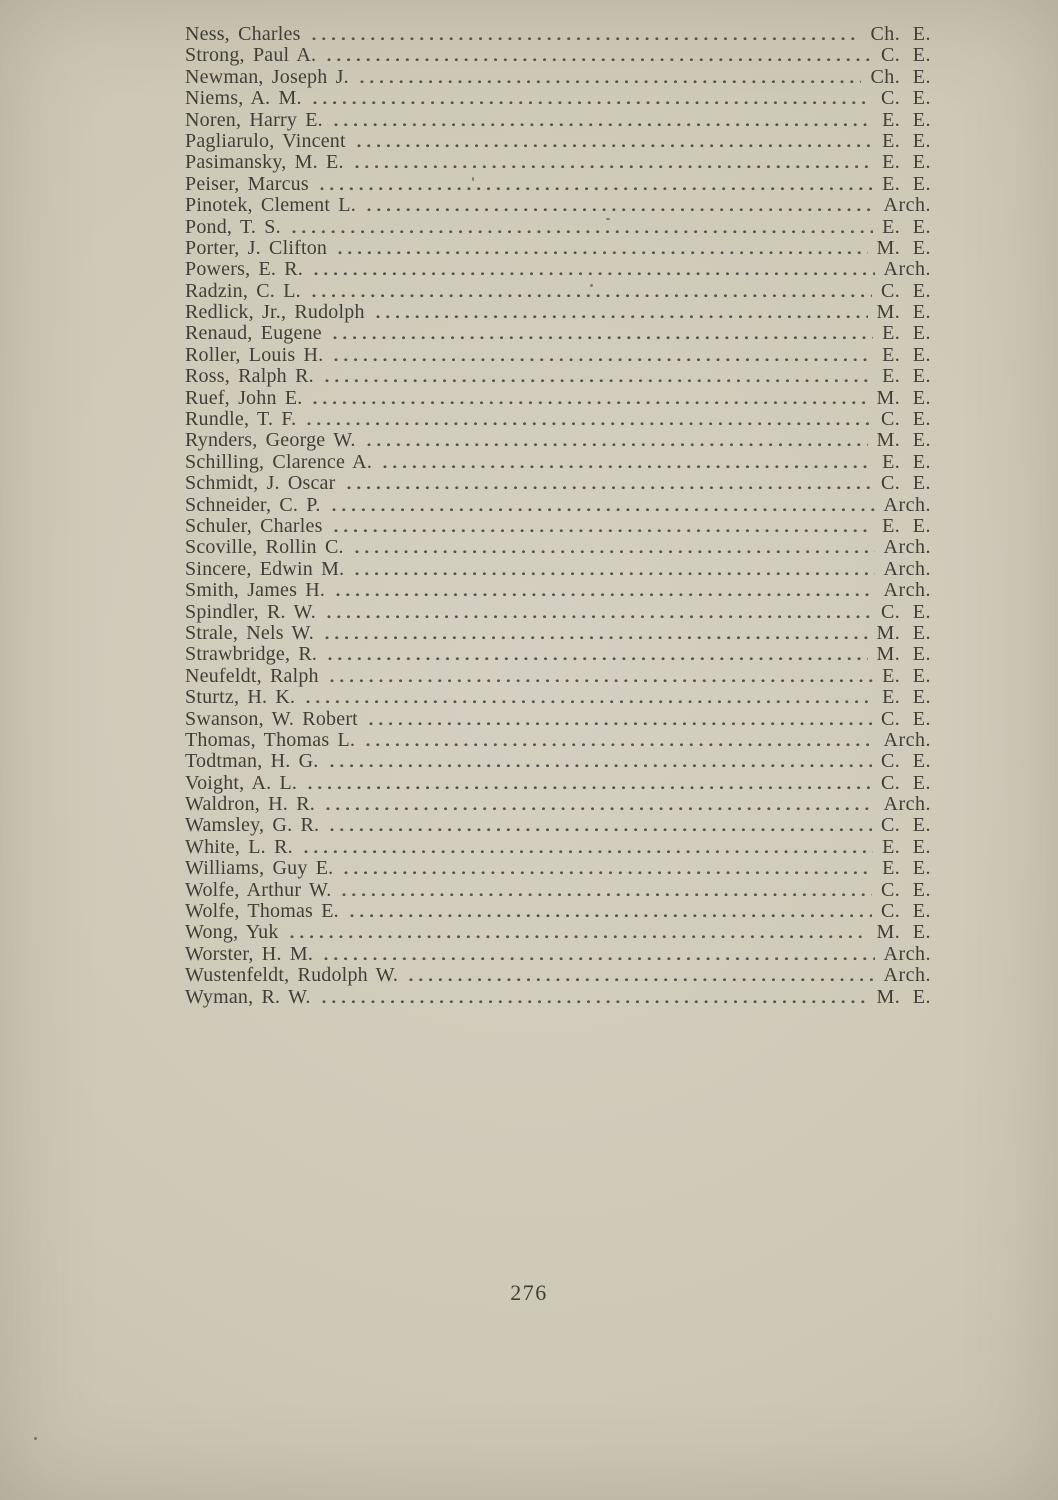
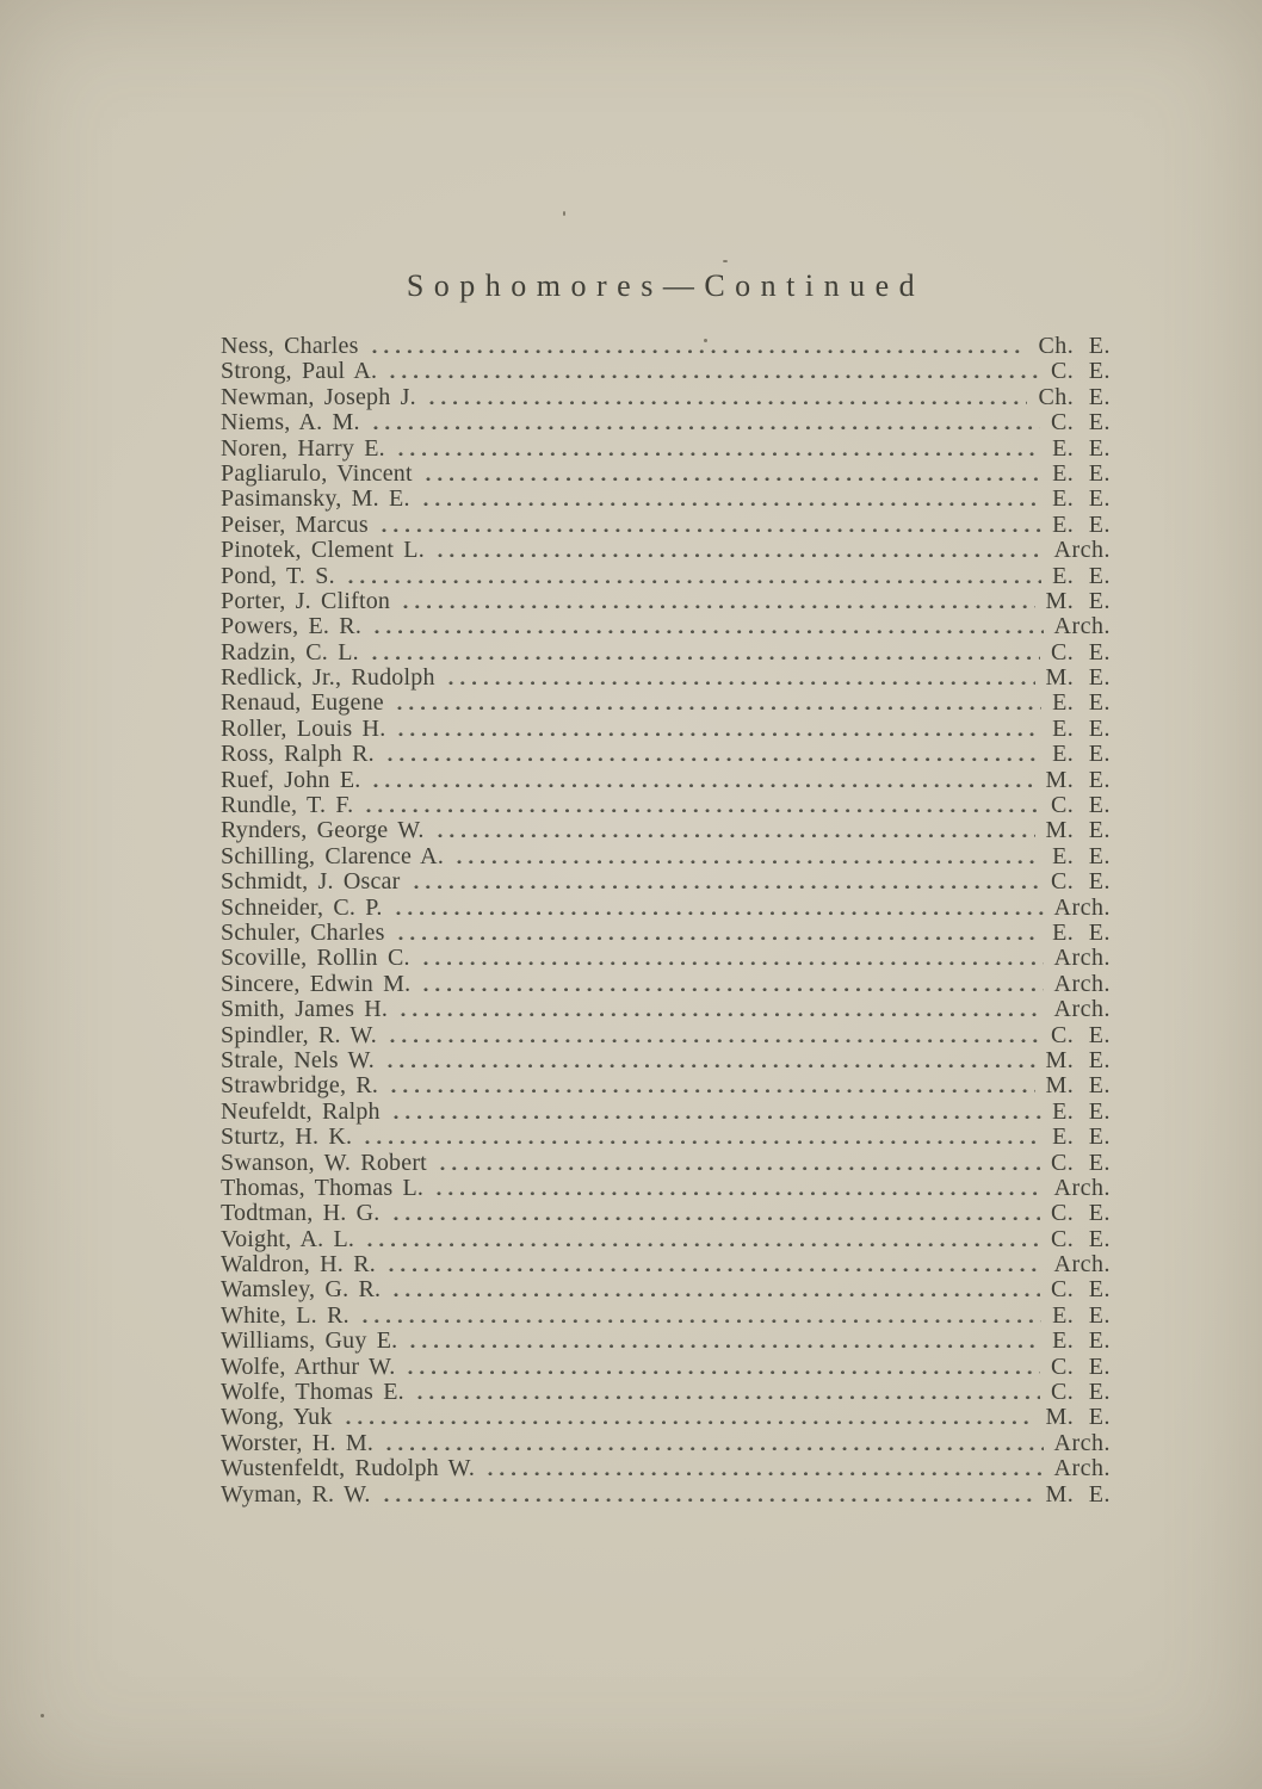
+ Sophomores—Continued
  Ness, Charles
  Ch. E.
  Strong, Paul A.
  C. E.
  Newman, Joseph J.
  Ch. E.
  Niems, A. M.
  C. E.
  Noren, Harry E.
  E. E.
  Pagliarulo, Vincent
  E. E.
  Pasimansky, M. E.
  E. E.
  Peiser, Marcus
  E. E.
  Pinotek, Clement L.
  Arch.
  Pond, T. S.
  E. E.
  Porter, J. Clifton
  M. E.
  Powers, E. R.
  Arch.
  Radzin, C. L.
  C. E.
  Redlick, Jr., Rudolph
  M. E.
  Renaud, Eugene
  E. E.
  Roller, Louis H.
  E. E.
  Ross, Ralph R.
  E. E.
  Ruef, John E.
  M. E.
  Rundle, T. F.
  C. E.
  Rynders, George W.
  M. E.
  Schilling, Clarence A.
  E. E.
  Schmidt, J. Oscar
  C. E.
  Schneider, C. P.
  Arch.
  Schuler, Charles
  E. E.
  Scoville, Rollin C.
  Arch.
  Sincere, Edwin M.
  Arch.
  Smith, James H.
  Arch.
  Spindler, R. W.
  C. E.
  Strale, Nels W.
  M. E.
  Strawbridge, R.
  M. E.
  Neufeldt, Ralph
  E. E.
  Sturtz, H. K.
  E. E.
  Swanson, W. Robert
  C. E.
  Thomas, Thomas L.
  Arch.
  Todtman, H. G.
  C. E.
  Voight, A. L.
  C. E.
  Waldron, H. R.
  Arch.
  Wamsley, G. R.
  C. E.
  White, L. R.
  E. E.
  Williams, Guy E.
  E. E.
  Wolfe, Arthur W.
  C. E.
  Wolfe, Thomas E.
  C. E.
  Wong, Yuk
  M. E.
  Worster, H. M.
  Arch.
  Wustenfeldt, Rudolph W.
  Arch.
  Wyman, R. W.
  M. E.
- 276
